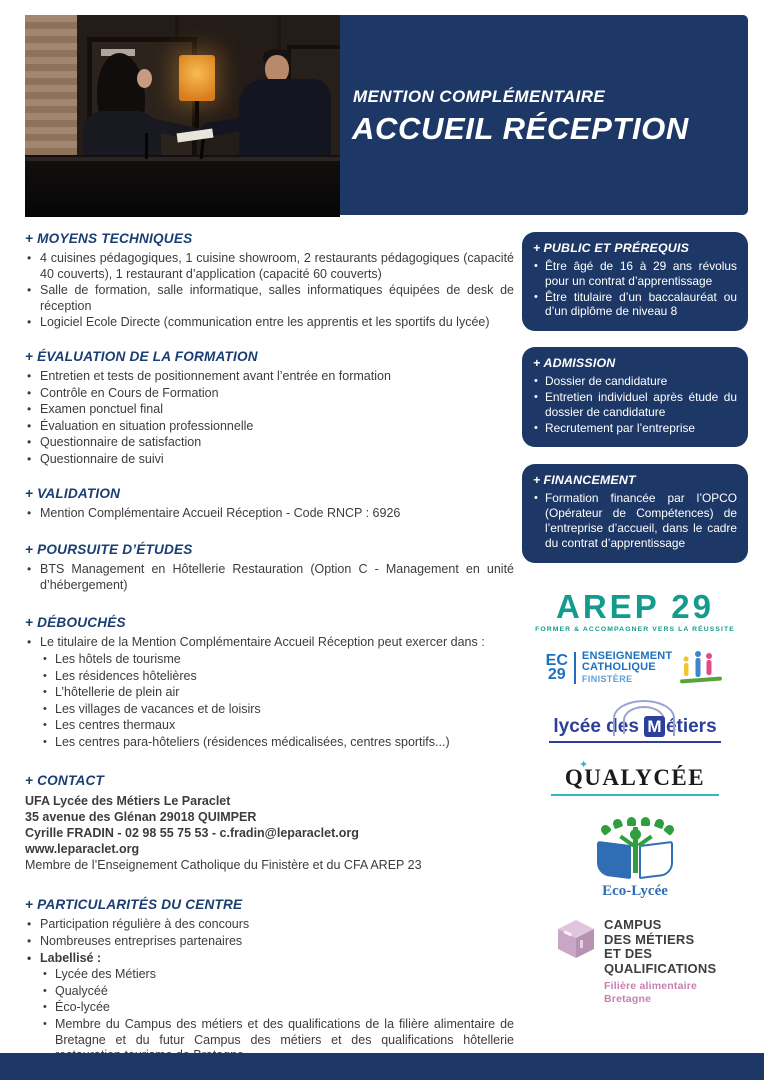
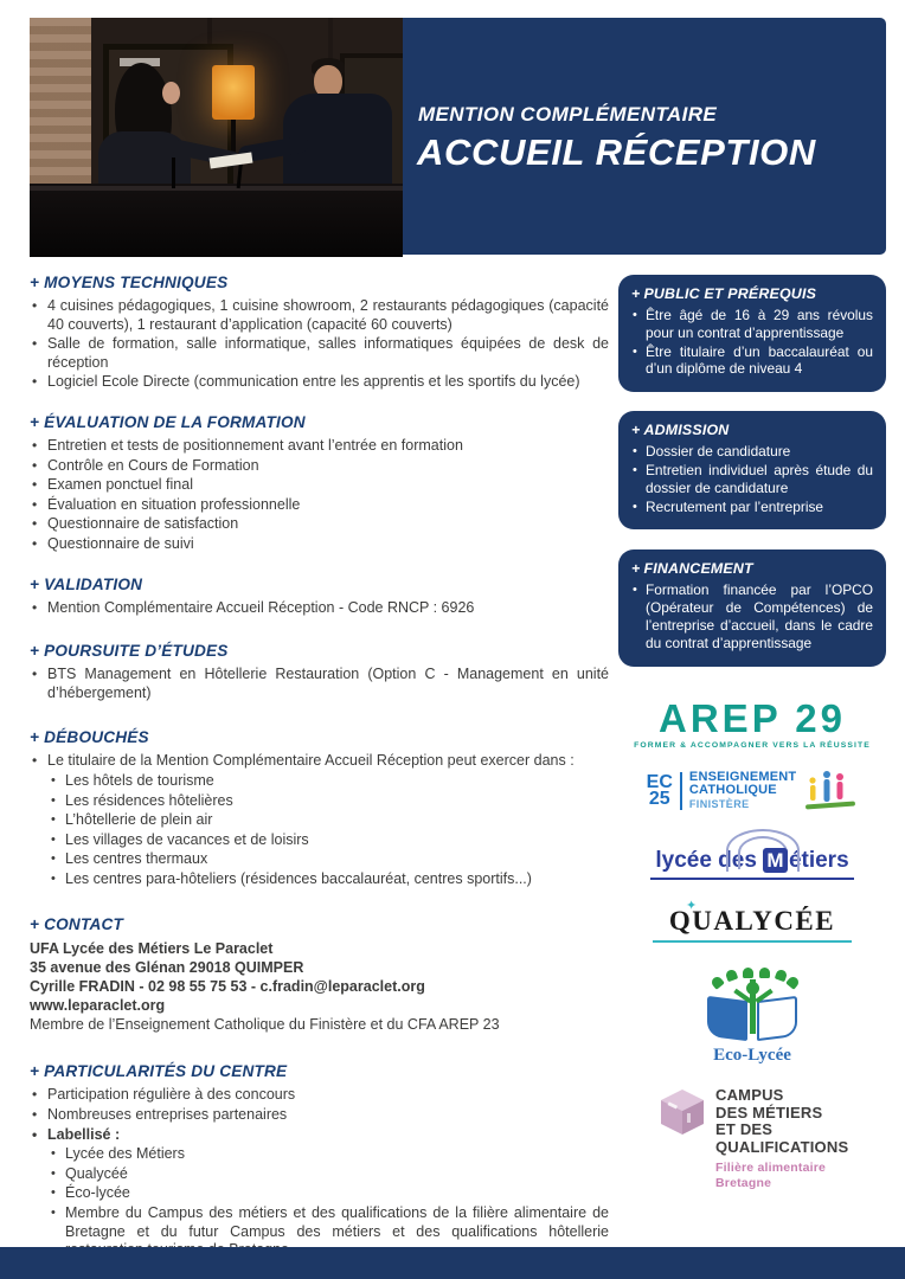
  MENTION COMPLÉMENTAIRE
  ACCUEIL RÉCEPTION
  + MOYENS TECHNIQUES
  4 cuisines pédagogiques, 1 cuisine showroom, 2 restaurants pédagogiques (capacité 40 couverts), 1 restaurant d’application (capacité 60 couverts)
  Salle de formation, salle informatique, salles informatiques équipées de desk de réception
  Logiciel Ecole Directe (communication entre les apprentis et les sportifs du lycée)
  + ÉVALUATION DE LA FORMATION
  Entretien et tests de positionnement avant l’entrée en formation
  Contrôle en Cours de Formation
  Examen ponctuel final
  Évaluation en situation professionnelle
  Questionnaire de satisfaction
  Questionnaire de suivi
  + VALIDATION
  Mention Complémentaire Accueil Réception - Code RNCP : 6926
  + POURSUITE D’ÉTUDES
  BTS Management en Hôtellerie Restauration (Option C - Management en unité d’hébergement)
  + DÉBOUCHÉS
  Le titulaire de la Mention Complémentaire Accueil Réception peut exercer dans :
  Les hôtels de tourisme
  Les résidences hôtelières
  L’hôtellerie de plein air
  Les villages de vacances et de loisirs
  Les centres thermaux
- Les centres para-hôteliers (résidences médicalisées, centres sportifs...)
+ Les centres para-hôteliers (résidences baccalauréat, centres sportifs...)
  + CONTACT
  UFA Lycée des Métiers Le Paraclet
  35 avenue des Glénan 29018 QUIMPER
  Cyrille FRADIN - 02 98 55 75 53 - c.fradin@leparaclet.org
  www.leparaclet.org
  Membre de l’Enseignement Catholique du Finistère et du CFA AREP 23
  + PARTICULARITÉS DU CENTRE
  Participation régulière à des concours
  Nombreuses entreprises partenaires
  Labellisé :
  Lycée des Métiers
  Qualycéé
  Éco-lycée
  Membre du Campus des métiers et des qualifications de la filière alimentaire de Bretagne et du futur Campus des métiers et des qualifications hôtellerie
  + PUBLIC ET PRÉREQUIS
  Être âgé de 16 à 29 ans révolus pour un contrat d’apprentissage
- Être titulaire d’un baccalauréat ou d’un diplôme de niveau 8
+ Être titulaire d’un baccalauréat ou d’un diplôme de niveau 4
  + ADMISSION
  Dossier de candidature
  Entretien individuel après étude du dossier de candidature
  Recrutement par l’entreprise
  + FINANCEMENT
  Formation financée par l’OPCO (Opérateur de Compétences) de l’entreprise d’accueil, dans le cadre du contrat d’apprentissage
  AREP 29
  EC
- 29
+ 25
  ENSEIGNEMENT
  CATHOLIQUE
  FINISTÈRE
  lycée des M étiers
  ✦
  QUALYCÉE
  Eco-Lycée
  CAMPUS
  DES MÉTIERS
  ET DES
  QUALIFICATIONS
  Filière alimentaire
  Bretagne
